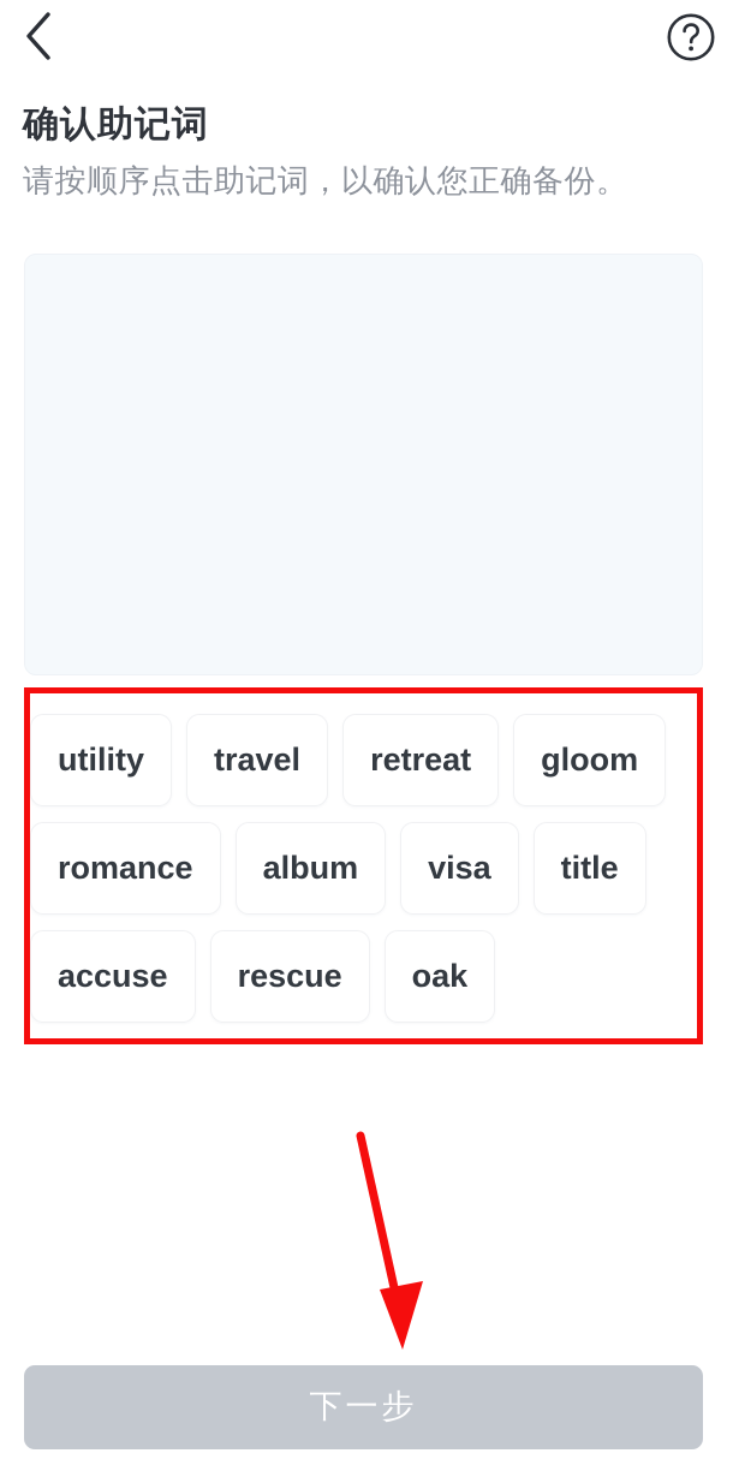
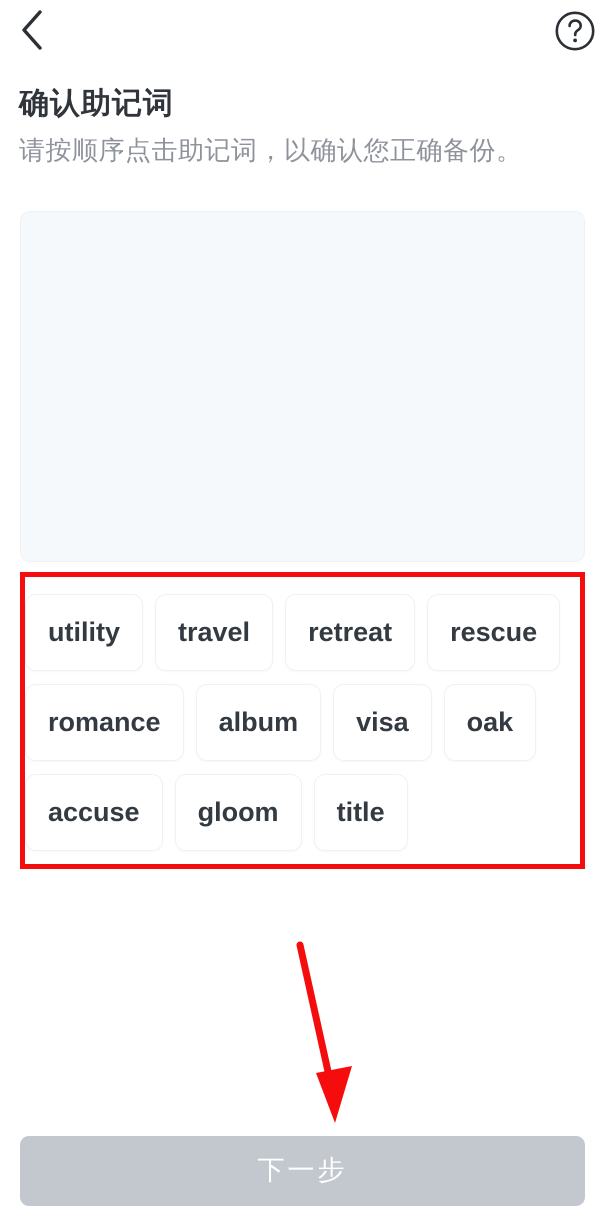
  确认助记词
  请按顺序点击助记词，以确认您正确备份。
  utility
  travel
  retreat
- gloom
+ rescue
  romance
  album
  visa
- title
+ oak
  accuse
- rescue
+ gloom
- oak
+ title
  下一步
